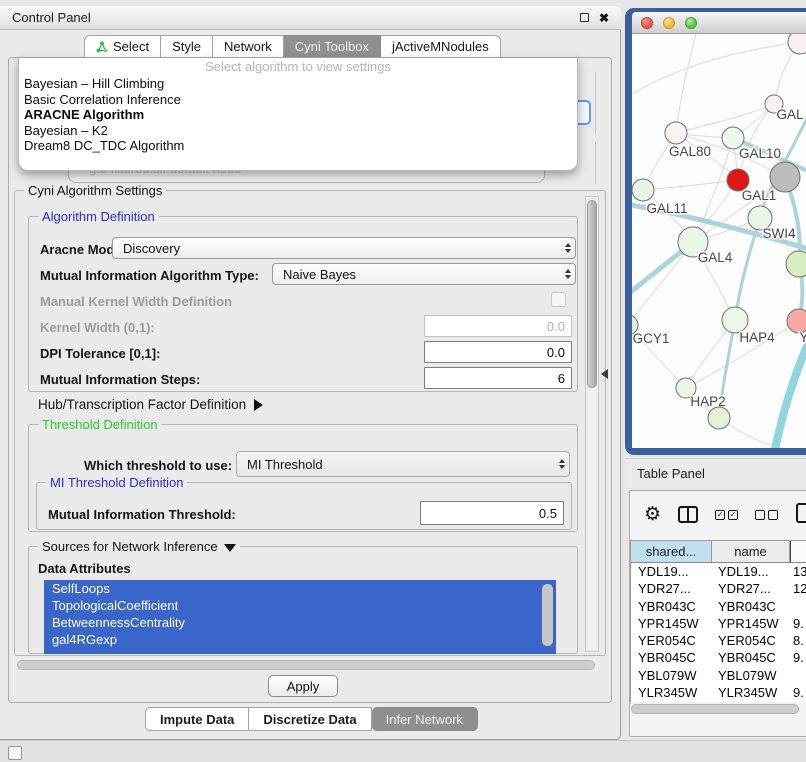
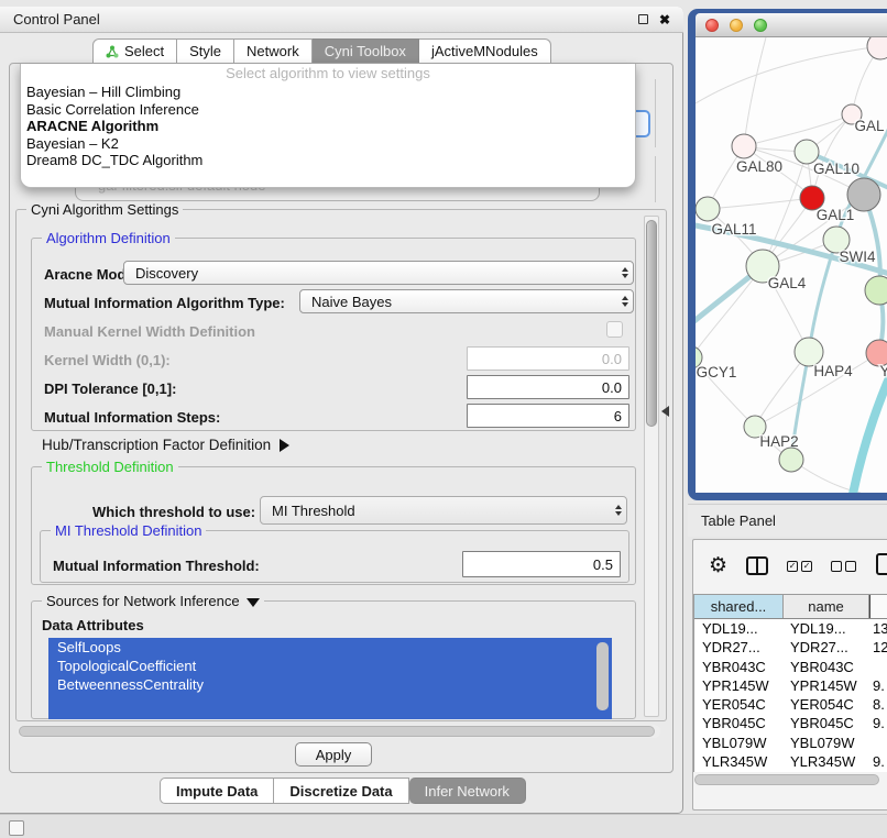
  Control Panel
  ✖
  Select
  Style
  Network
  Cyni Toolbox
  jActiveMNodules
  Select algorithm to view settings
  Bayesian – Hill Climbing
  Basic Correlation Inference
  ARACNE Algorithm
  Bayesian – K2
  Dream8 DC_TDC Algorithm
  Cyni Algorithm Settings
  Algorithm Definition
  Aracne Mod
  Discovery
  Mutual Information Algorithm Type:
  Naive Bayes
  Manual Kernel Width Definition
  Kernel Width (0,1):
  0.0
  DPI Tolerance [0,1]:
  0.0
  Mutual Information Steps:
  6
  Hub/Transcription Factor Definition
  Threshold Definition
  Which threshold to use:
  MI Threshold
  MI Threshold Definition
  Mutual Information Threshold:
  0.5
  Sources for Network Inference
  Data Attributes
  SelfLoops
  TopologicalCoefficient
  BetweennessCentrality
- gal4RGexp
  Apply
  Impute Data
  Discretize Data
  Infer Network
  GAL
  GAL80
  GAL10
  GAL1
  GAL11
  SWI4
  GAL4
  GCY1
  HAP4
  Y
  HAP2
  Table Panel
  ⚙
  ✓
  ✓
  shared...
  name
  YDL19...
  YDL19...
  13
  YDR27...
  YDR27...
  12
  YBR043C
  YBR043C
  YPR145W
  YPR145W
  9.
  YER054C
  YER054C
  8.
  YBR045C
  YBR045C
  9.
  YBL079W
  YBL079W
  YLR345W
  YLR345W
  9.
